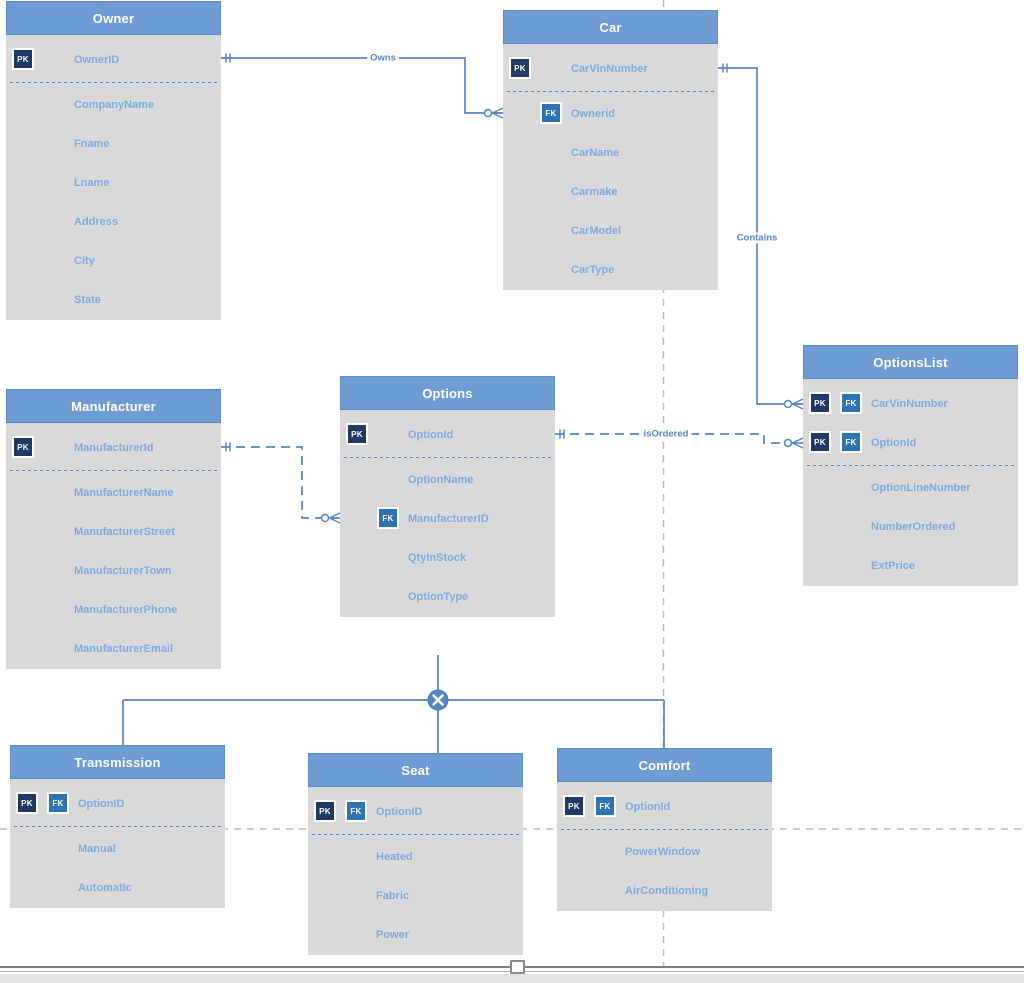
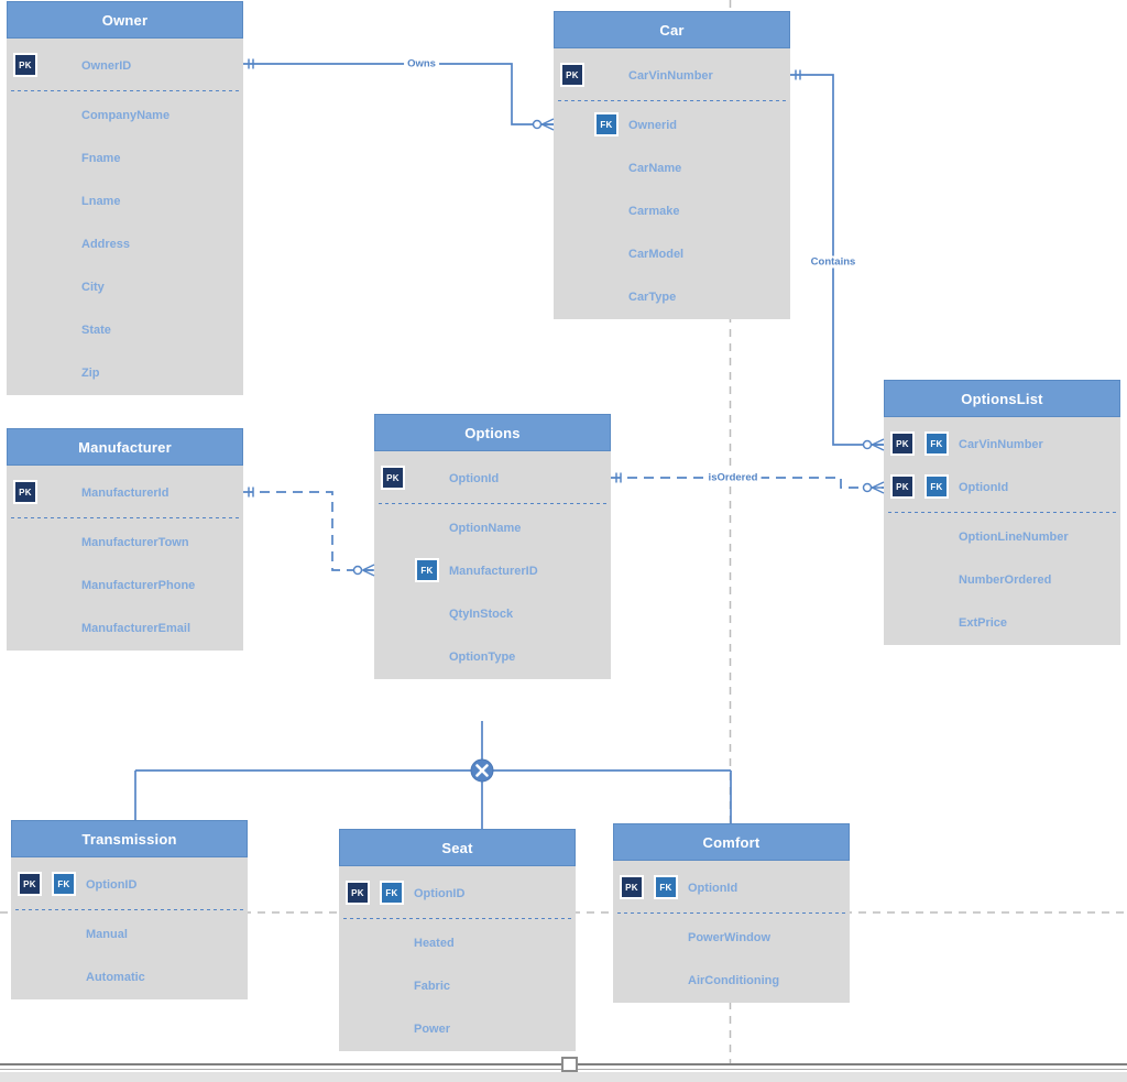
  Owner
  PK
  OwnerID
  CompanyName
  Fname
  Lname
  Address
  City
  State
+ Zip
  Car
  PK
  CarVinNumber
  FK
  Ownerid
  CarName
  Carmake
  CarModel
  CarType
  OptionsList
  PK
  FK
  CarVinNumber
  PK
  FK
  OptionId
  OptionLineNumber
  NumberOrdered
  ExtPrice
  Manufacturer
  PK
  ManufacturerId
- ManufacturerName
- ManufacturerStreet
  ManufacturerTown
  ManufacturerPhone
  ManufacturerEmail
  Options
  PK
  OptionId
  OptionName
  FK
  ManufacturerID
  QtyInStock
  OptionType
  Transmission
  PK
  FK
  OptionID
  Manual
  Automatic
  Seat
  PK
  FK
  OptionID
  Heated
  Fabric
  Power
  Comfort
  PK
  FK
  OptionId
  PowerWindow
  AirConditioning
  Owns
  Contains
  isOrdered
